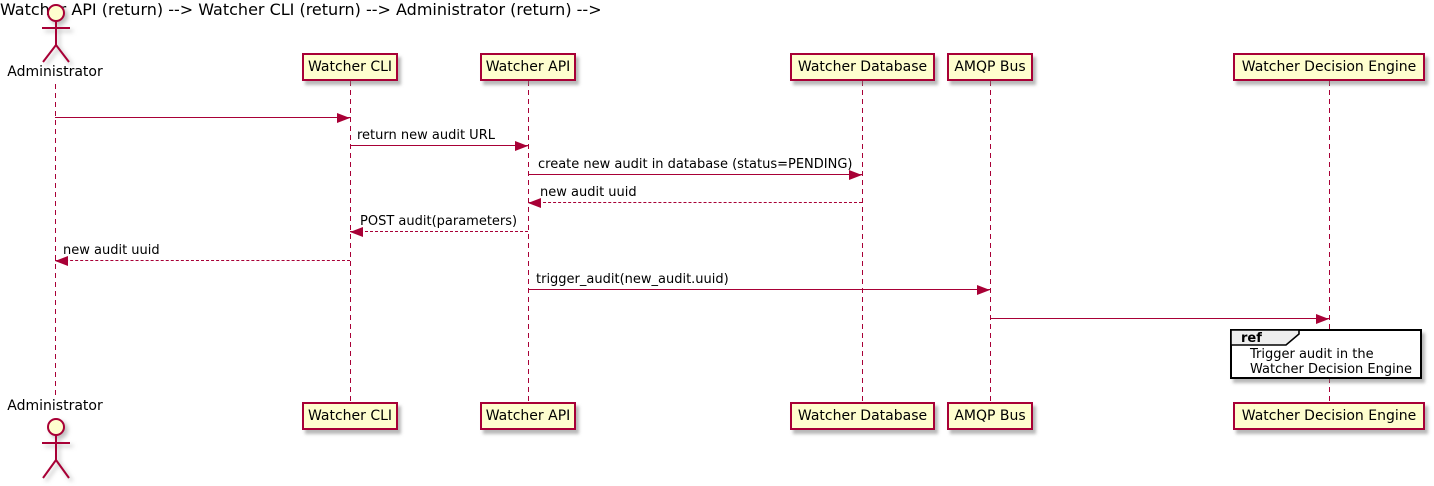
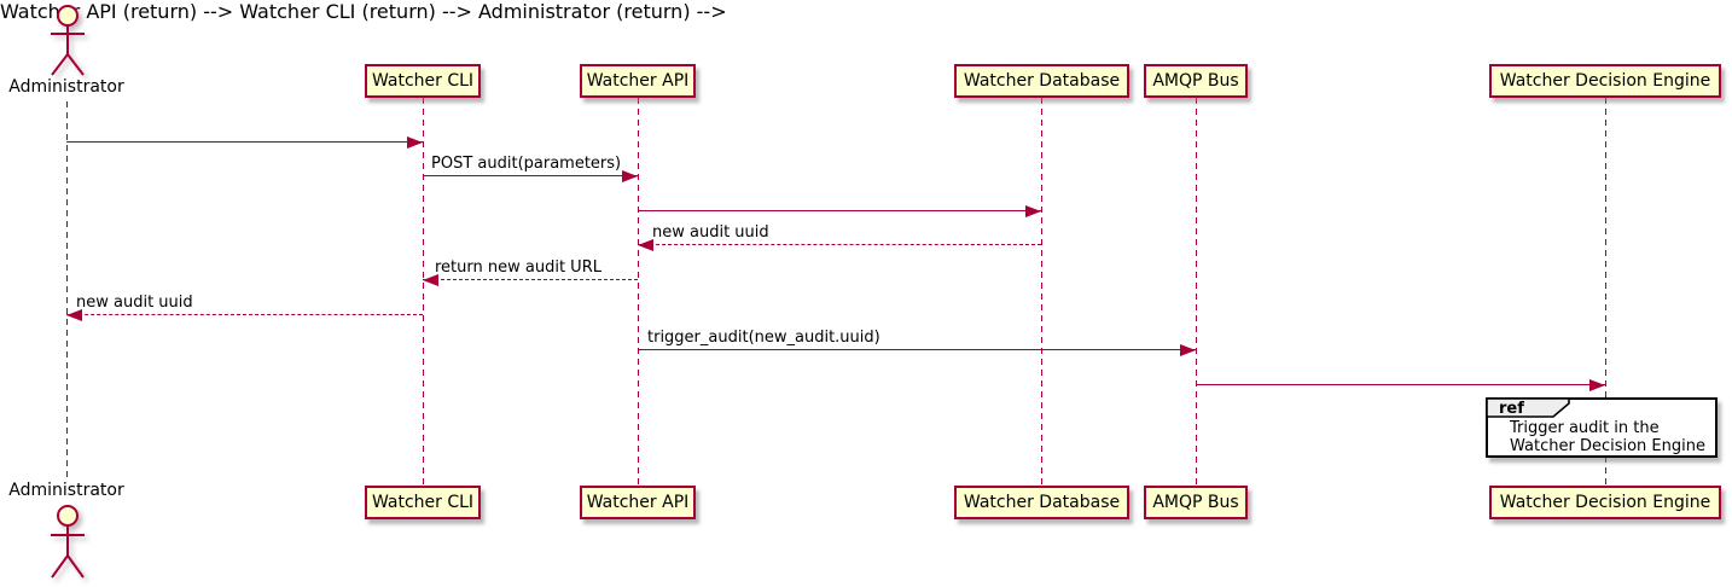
  Administrator
  Administrator
  Watcher CLI
  Watcher API
  Watcher Database
  AMQP Bus
  Watcher Decision Engine
  Watcher CLI
  Watcher API
  Watcher Database
  AMQP Bus
  Watcher Decision Engine
- return new audit URL
+ POST audit(parameters)
- create new audit in database (status=PENDING)
  Watcher API (return) -->
  new audit uuid
  Watcher CLI (return) -->
- POST audit(parameters)
+ return new audit URL
  Administrator (return) -->
  new audit uuid
  trigger_audit(new_audit.uuid)
  ref
  Trigger audit in the
  Watcher Decision Engine
